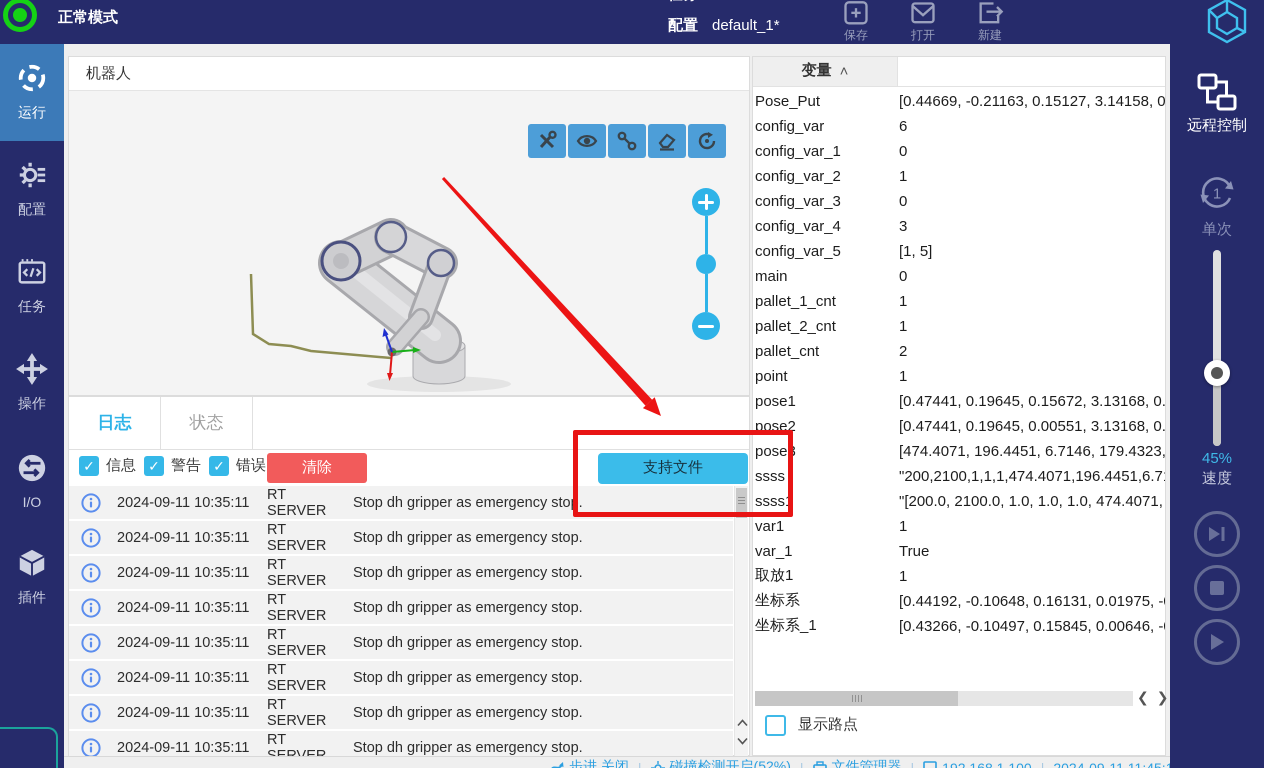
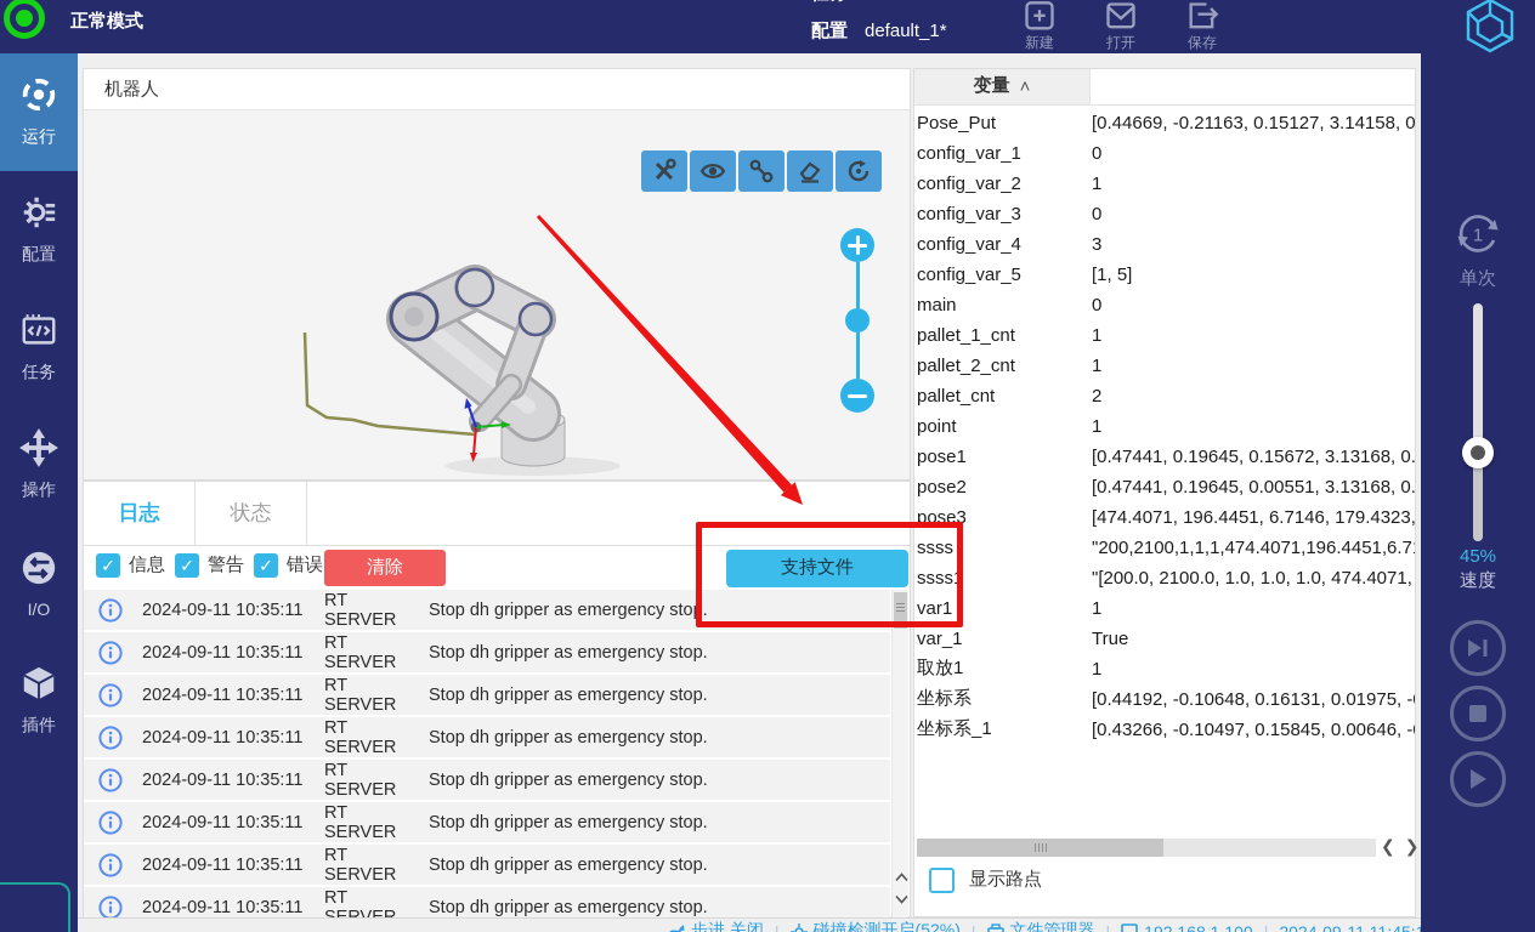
  正常模式
  配置 default_1*
- 保存
+ 新建
  打开
- 新建
+ 保存
  运行
  配置
  任务
  操作
  I/O
  插件
  机器人
  日志
  状态
  ✓
  信息
  ✓
  警告
  ✓
  错误
  清除
  支持文件
  2024-09-11 10:35:11
  RT SERVER
  Stop dh gripper as emergency stop.
  2024-09-11 10:35:11
  RT SERVER
  Stop dh gripper as emergency stop.
  2024-09-11 10:35:11
  RT SERVER
  Stop dh gripper as emergency stop.
  2024-09-11 10:35:11
  RT SERVER
  Stop dh gripper as emergency stop.
  2024-09-11 10:35:11
  RT SERVER
  Stop dh gripper as emergency stop.
  2024-09-11 10:35:11
  RT SERVER
  Stop dh gripper as emergency stop.
  2024-09-11 10:35:11
  RT SERVER
  Stop dh gripper as emergency stop.
  2024-09-11 10:35:11
  Stop dh gripper as emergency stop.
  变量
  ˄
  Pose_Put
  [0.44669, -0.21163, 0.15127, 3.14158, 0
- config_var
- 6
  config_var_1
  0
  config_var_2
  1
  config_var_3
  0
  config_var_4
  3
  config_var_5
  [1, 5]
  main
  0
  pallet_1_cnt
  1
  pallet_2_cnt
  1
  pallet_cnt
  2
  point
  1
  pose1
  [0.47441, 0.19645, 0.15672, 3.13168, 0.
  pose2
  [0.47441, 0.19645, 0.00551, 3.13168, 0.
  pose3
  [474.4071, 196.4451, 6.7146, 179.4323,
  ssss
  "200,2100,1,1,1,474.4071,196.4451,6.7
  ssss1
  "[200.0, 2100.0, 1.0, 1.0, 1.0, 474.4071,
  var1
  1
  var_1
  True
  取放1
  1
  坐标系
  [0.44192, -0.10648, 0.16131, 0.01975, -
  坐标系_1
  [0.43266, -0.10497, 0.15845, 0.00646, -
  ❮
  ❯
  显示路点
- 远程控制
  1
  单次
  45%
  速度
  步进 关闭
  碰撞检测开启(52%)
  文件管理器
